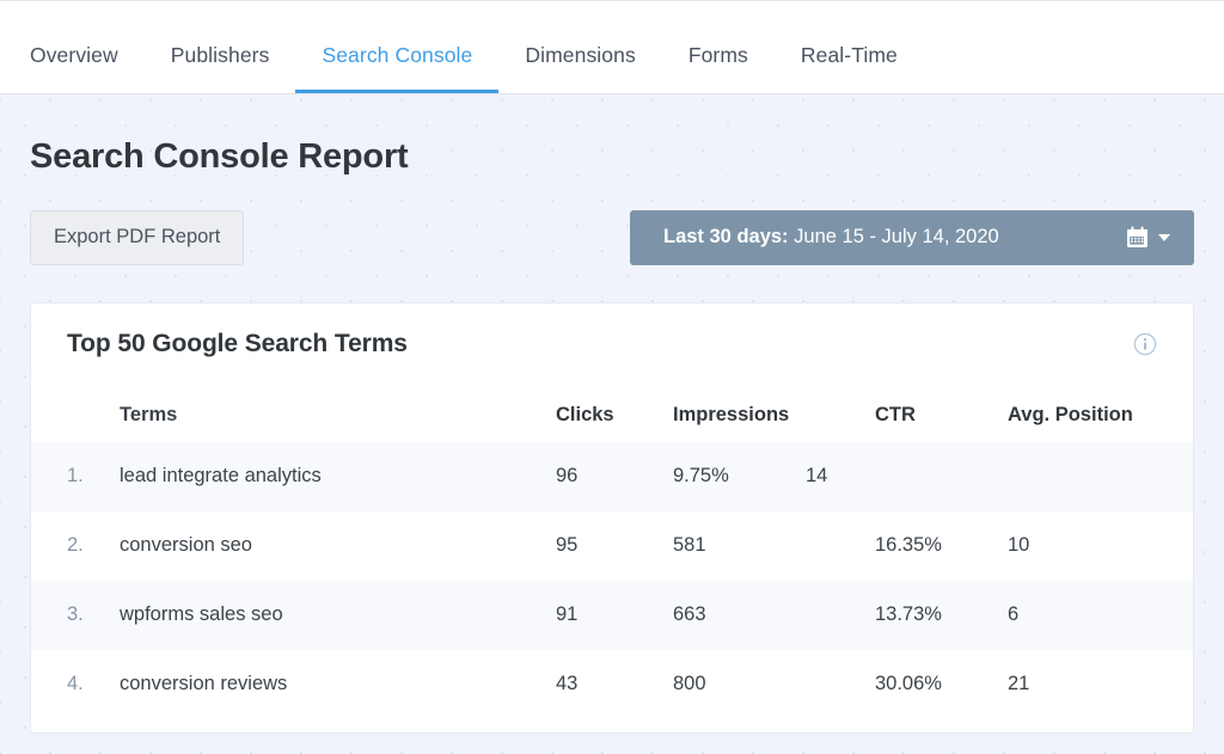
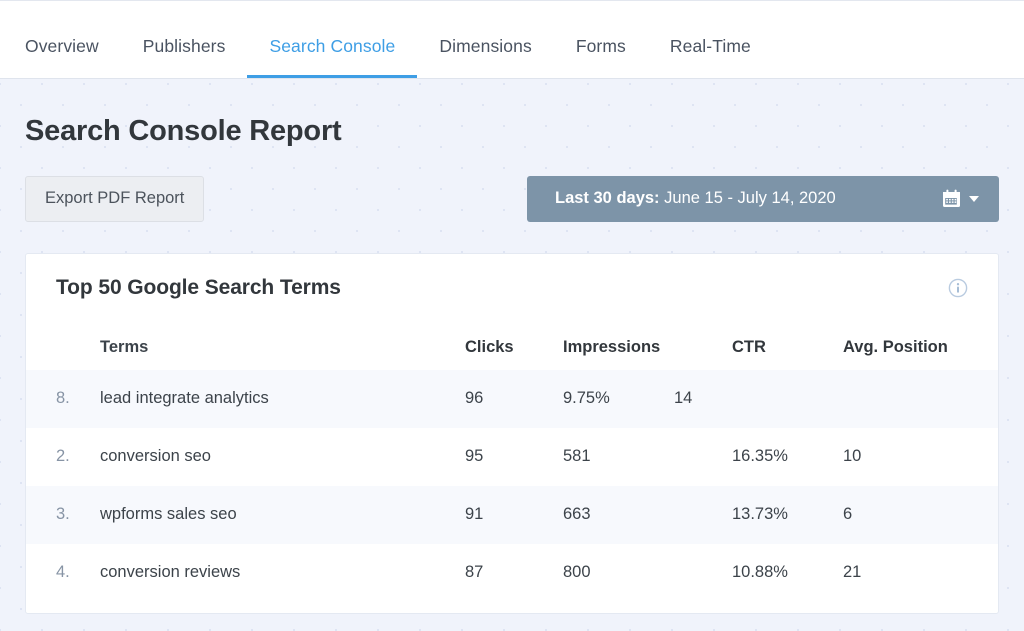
  Overview
  Publishers
  Search Console
  Dimensions
  Forms
  Real-Time
  Search Console Report
  Export PDF Report
  Last 30 days: June 15 - July 14, 2020
  Top 50 Google Search Terms
  Terms
  Clicks
  Impressions
  CTR
  Avg. Position
- 1.
+ 8.
  lead integrate analytics
  96
  9.75%
  14
  2.
  conversion seo
  95
  581
  16.35%
  10
  3.
  wpforms sales seo
  91
  663
  13.73%
  6
  4.
  conversion reviews
- 43
+ 87
  800
- 30.06%
+ 10.88%
  21
